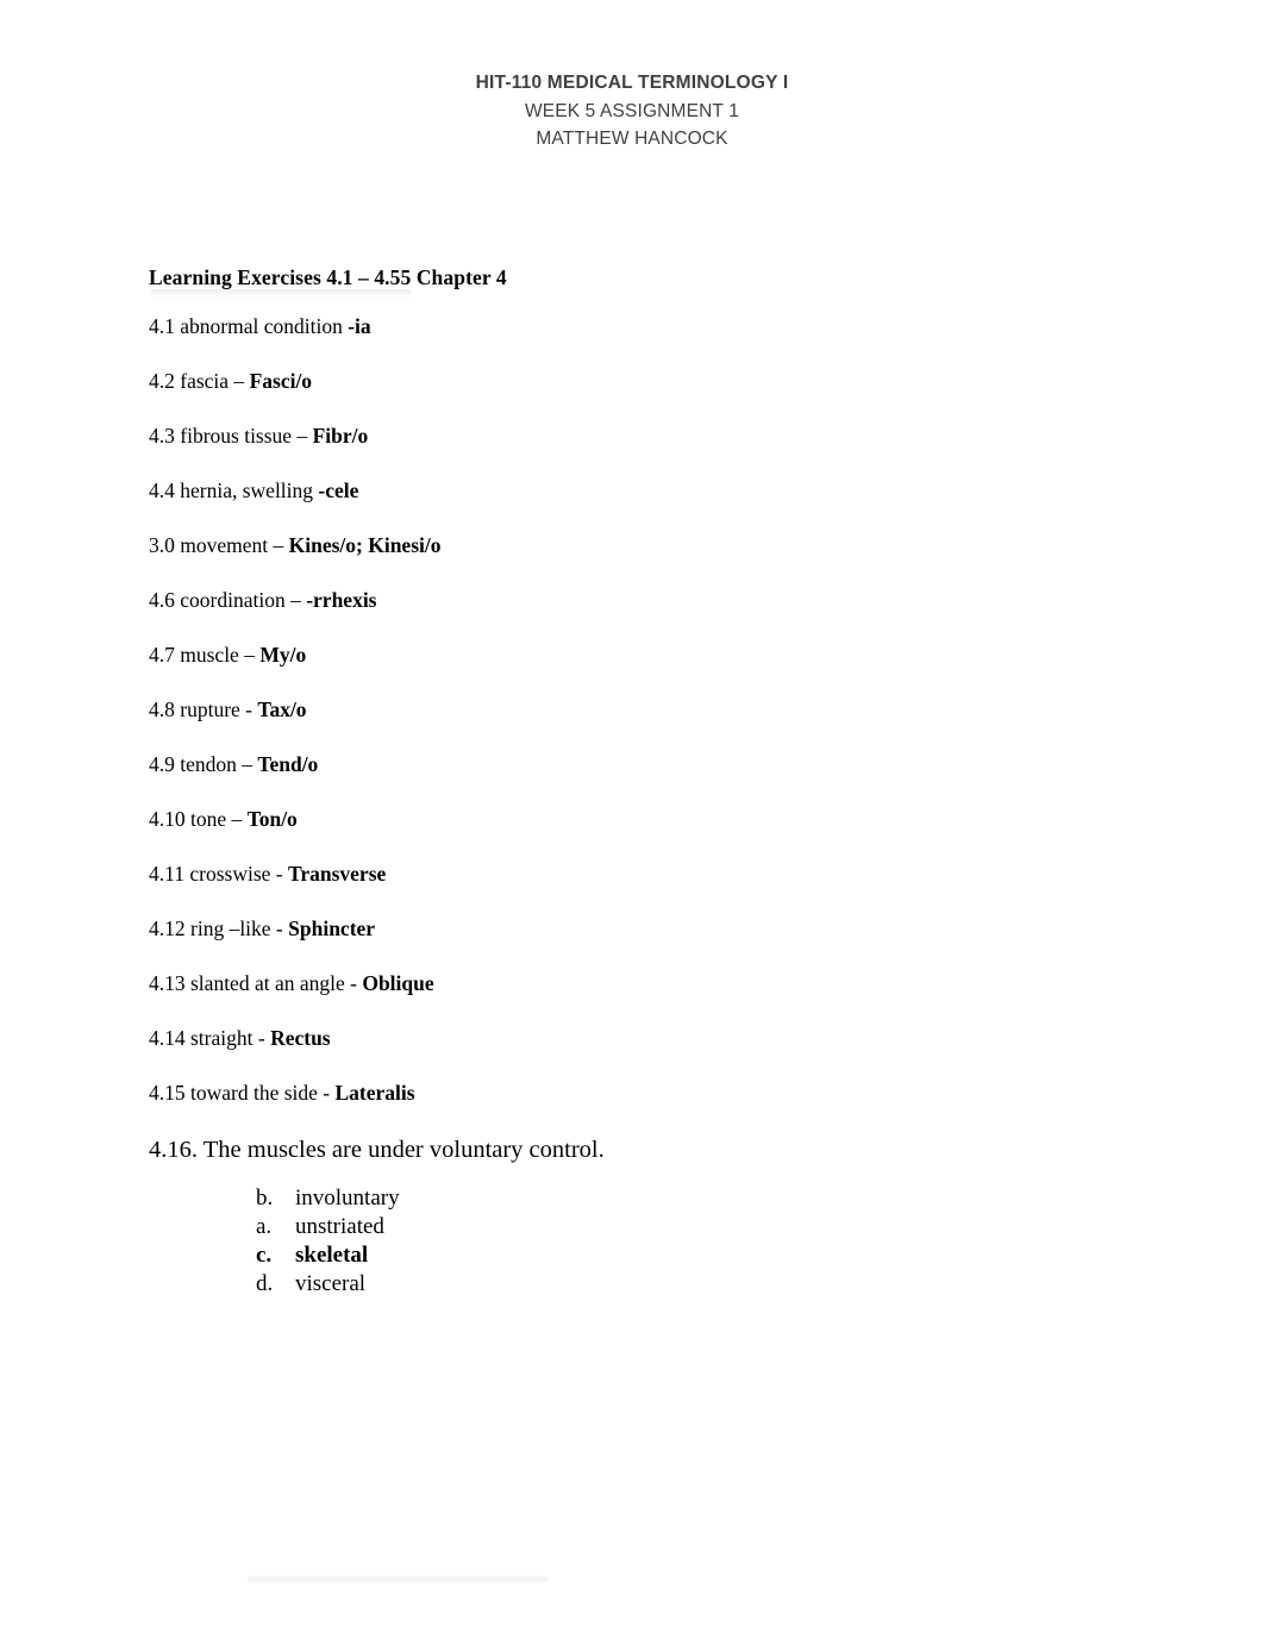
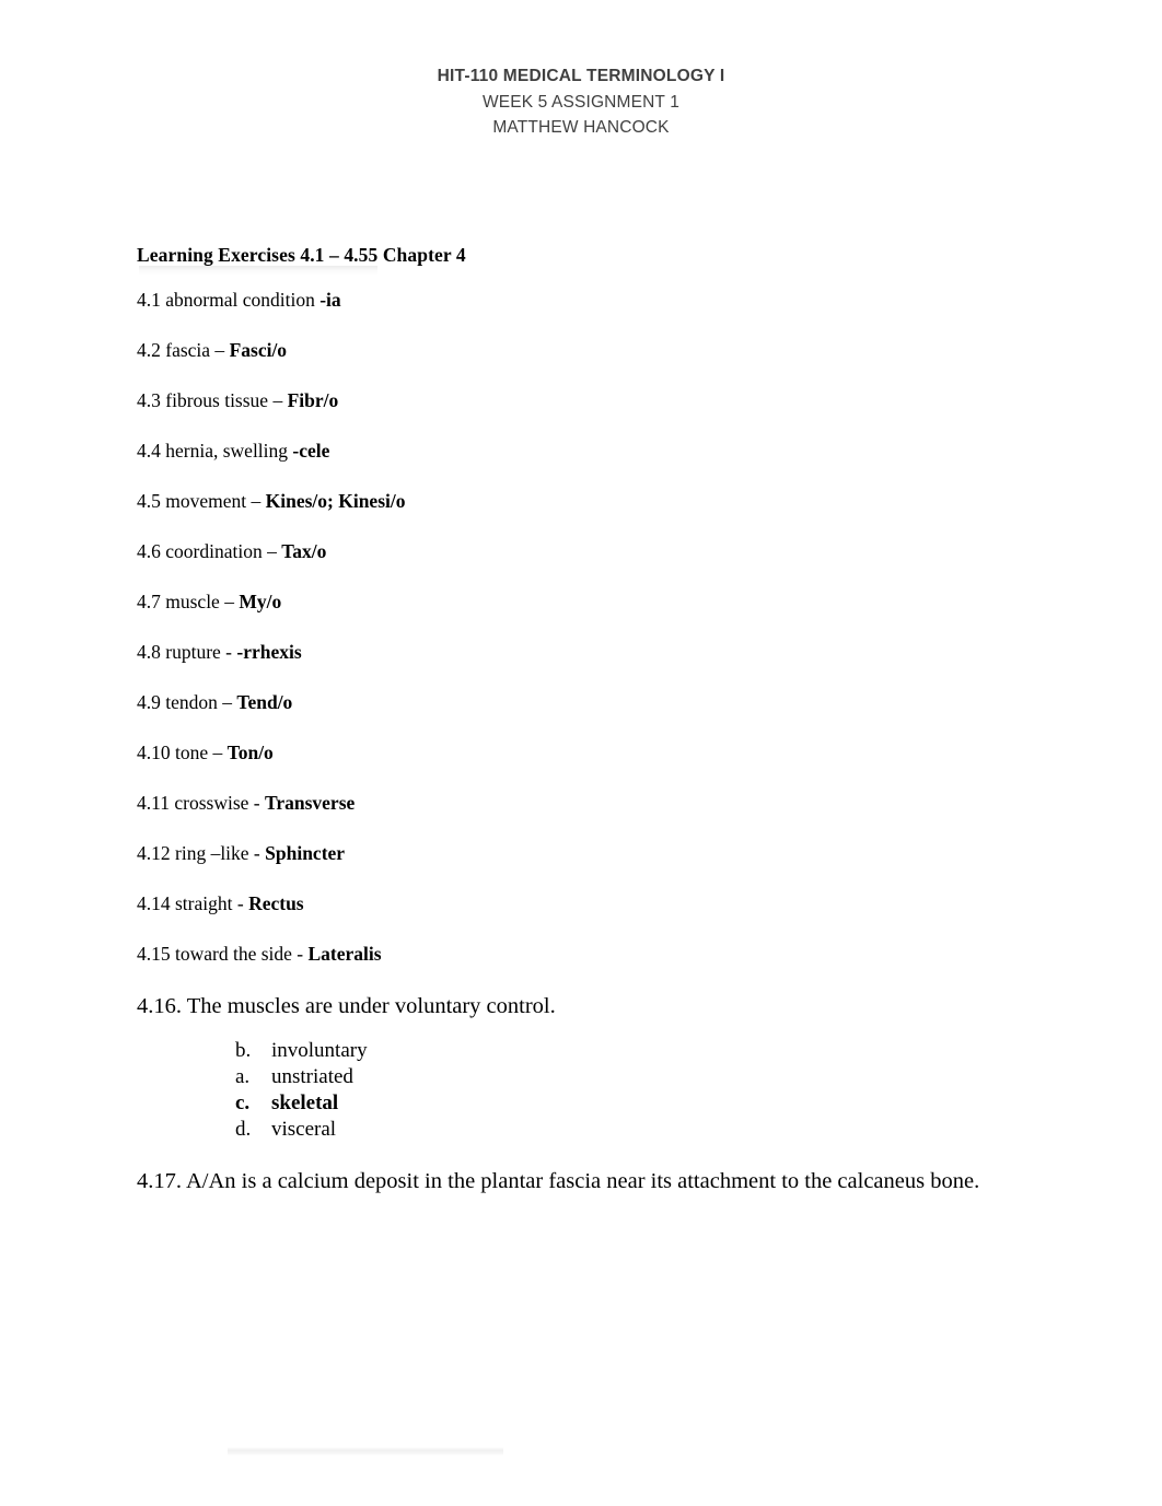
  HIT-110 MEDICAL TERMINOLOGY I
  WEEK 5 ASSIGNMENT 1
  MATTHEW HANCOCK
  Learning Exercises 4.1 – 4.55 Chapter 4
  4.1 abnormal condition -ia
  4.2 fascia – Fasci/o
  4.3 fibrous tissue – Fibr/o
  4.4 hernia, swelling -cele
- 3.0 movement – Kines/o; Kinesi/o
+ 4.5 movement – Kines/o; Kinesi/o
- 4.6 coordination – -rrhexis
+ 4.6 coordination – Tax/o
  4.7 muscle – My/o
- 4.8 rupture - Tax/o
+ 4.8 rupture - -rrhexis
  4.9 tendon – Tend/o
  4.10 tone – Ton/o
  4.11 crosswise - Transverse
  4.12 ring –like - Sphincter
- 4.13 slanted at an angle - Oblique
  4.14 straight - Rectus
  4.15 toward the side - Lateralis
  4.16. The muscles are under voluntary control.
  b.
  involuntary
  a.
  unstriated
  c.
  skeletal
  d.
  visceral
+ 4.17. A/An is a calcium deposit in the plantar fascia near its attachment to the calcaneus bone.
